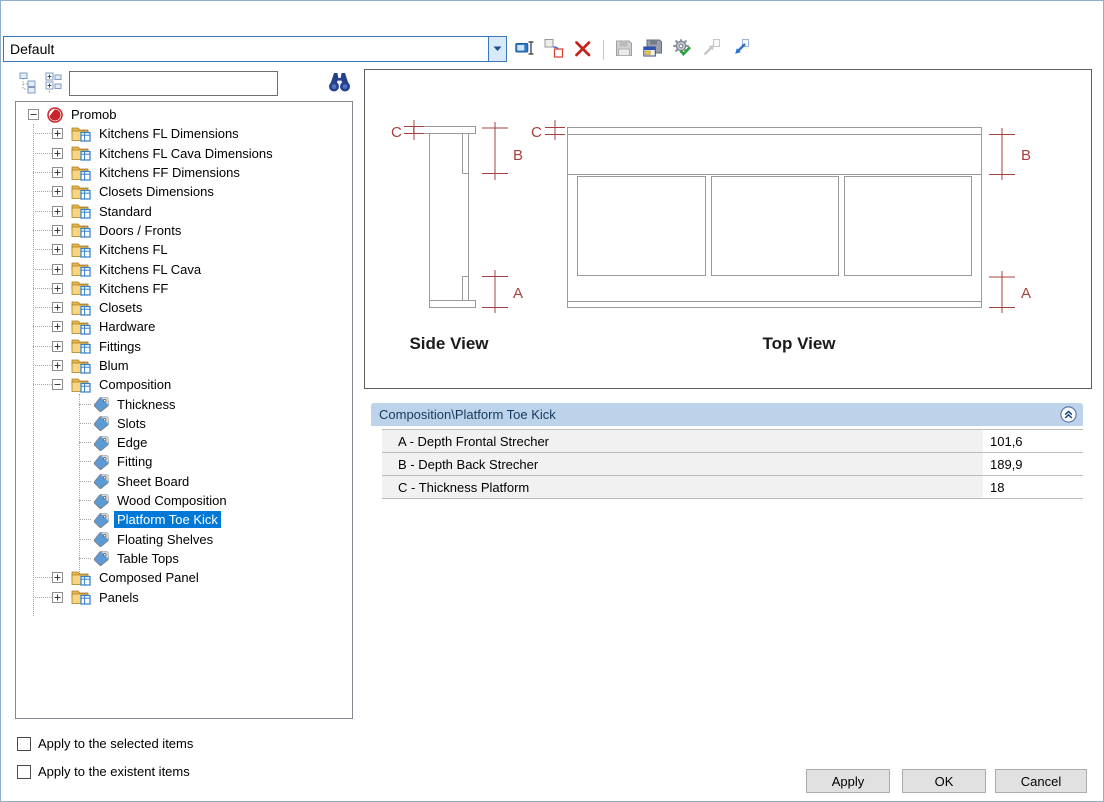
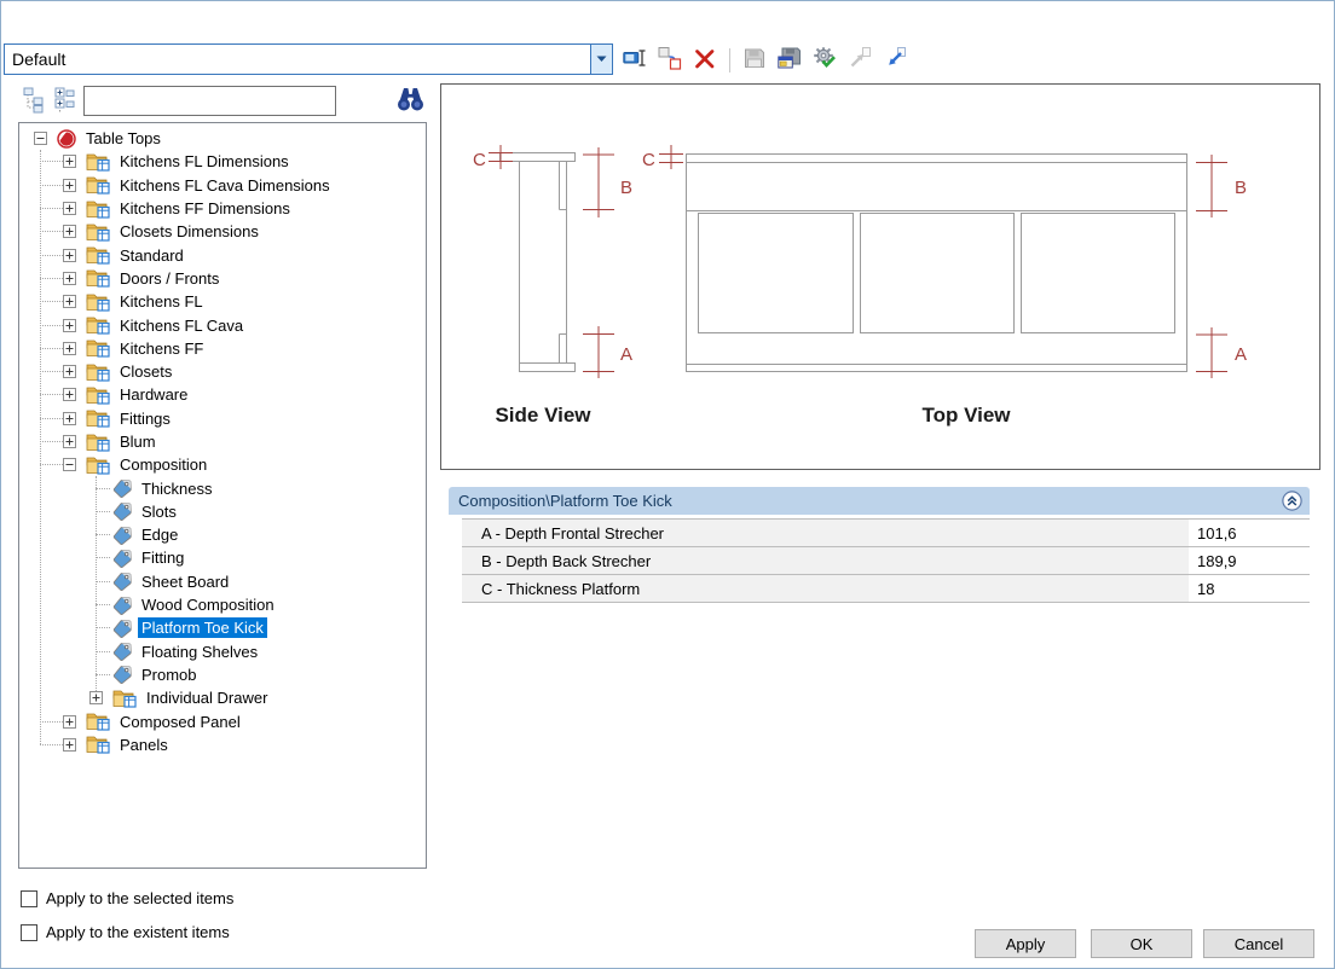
  Default
- Promob
+ Table Tops
  Kitchens FL Dimensions
  Kitchens FL Cava Dimensions
  Kitchens FF Dimensions
  Closets Dimensions
  Standard
  Doors / Fronts
  Kitchens FL
  Kitchens FL Cava
  Kitchens FF
  Closets
  Hardware
  Fittings
  Blum
  Composition
  Thickness
  Slots
  Edge
  Fitting
  Sheet Board
  Wood Composition
  Platform Toe Kick
  Floating Shelves
- Table Tops
+ Promob
+ Individual Drawer
  Composed Panel
  Panels
  C
  B
  A
  C
  B
  A
  Side View
  Top View
  Composition\Platform Toe Kick
  A - Depth Frontal Strecher
  101,6
  B - Depth Back Strecher
  189,9
  C - Thickness Platform
  18
  Apply to the selected items
  Apply to the existent items
  Apply
  OK
  Cancel
